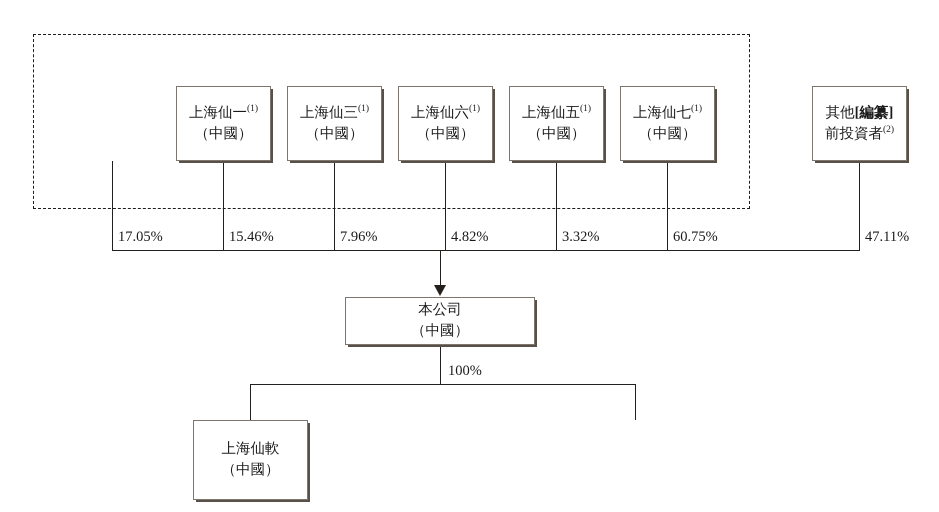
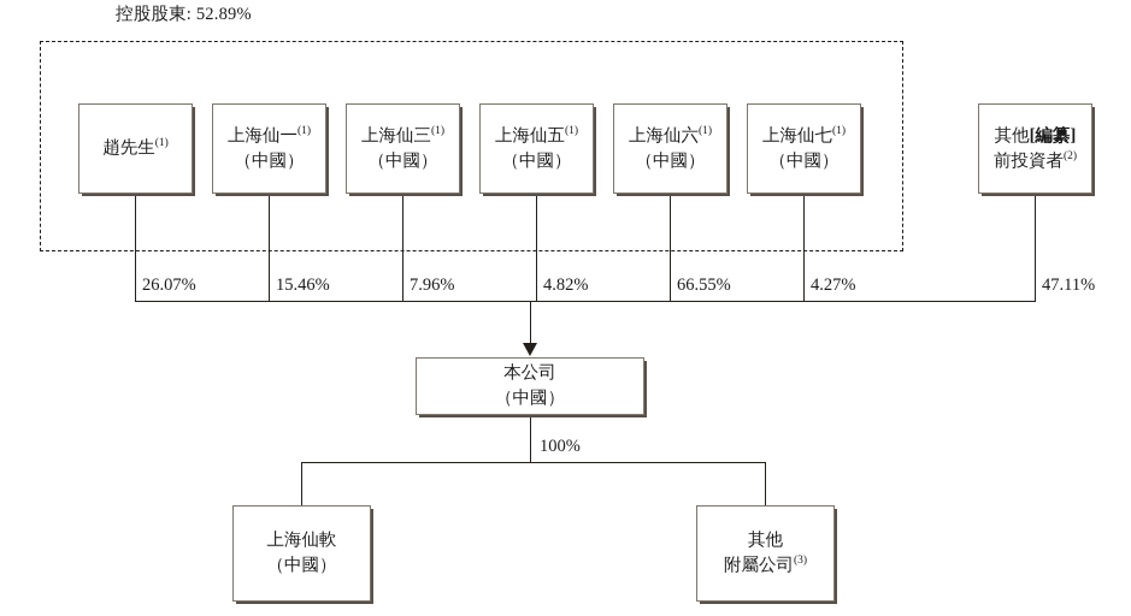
+ 控股股東: 52.89%
+ 趙先生(1)
  上海仙一(1)
  （中國）
  上海仙三(1)
  （中國）
- 上海仙六(1)
+ 上海仙五(1)
  （中國）
- 上海仙五(1)
+ 上海仙六(1)
  （中國）
  上海仙七(1)
  （中國）
  其他[編纂]
  前投資者(2)
- 17.05%
+ 26.07%
  15.46%
  7.96%
  4.82%
- 3.32%
+ 66.55%
- 60.75%
+ 4.27%
  47.11%
  本公司
  （中國）
  100%
  上海仙軟
  （中國）
+ 其他
+ 附屬公司(3)
